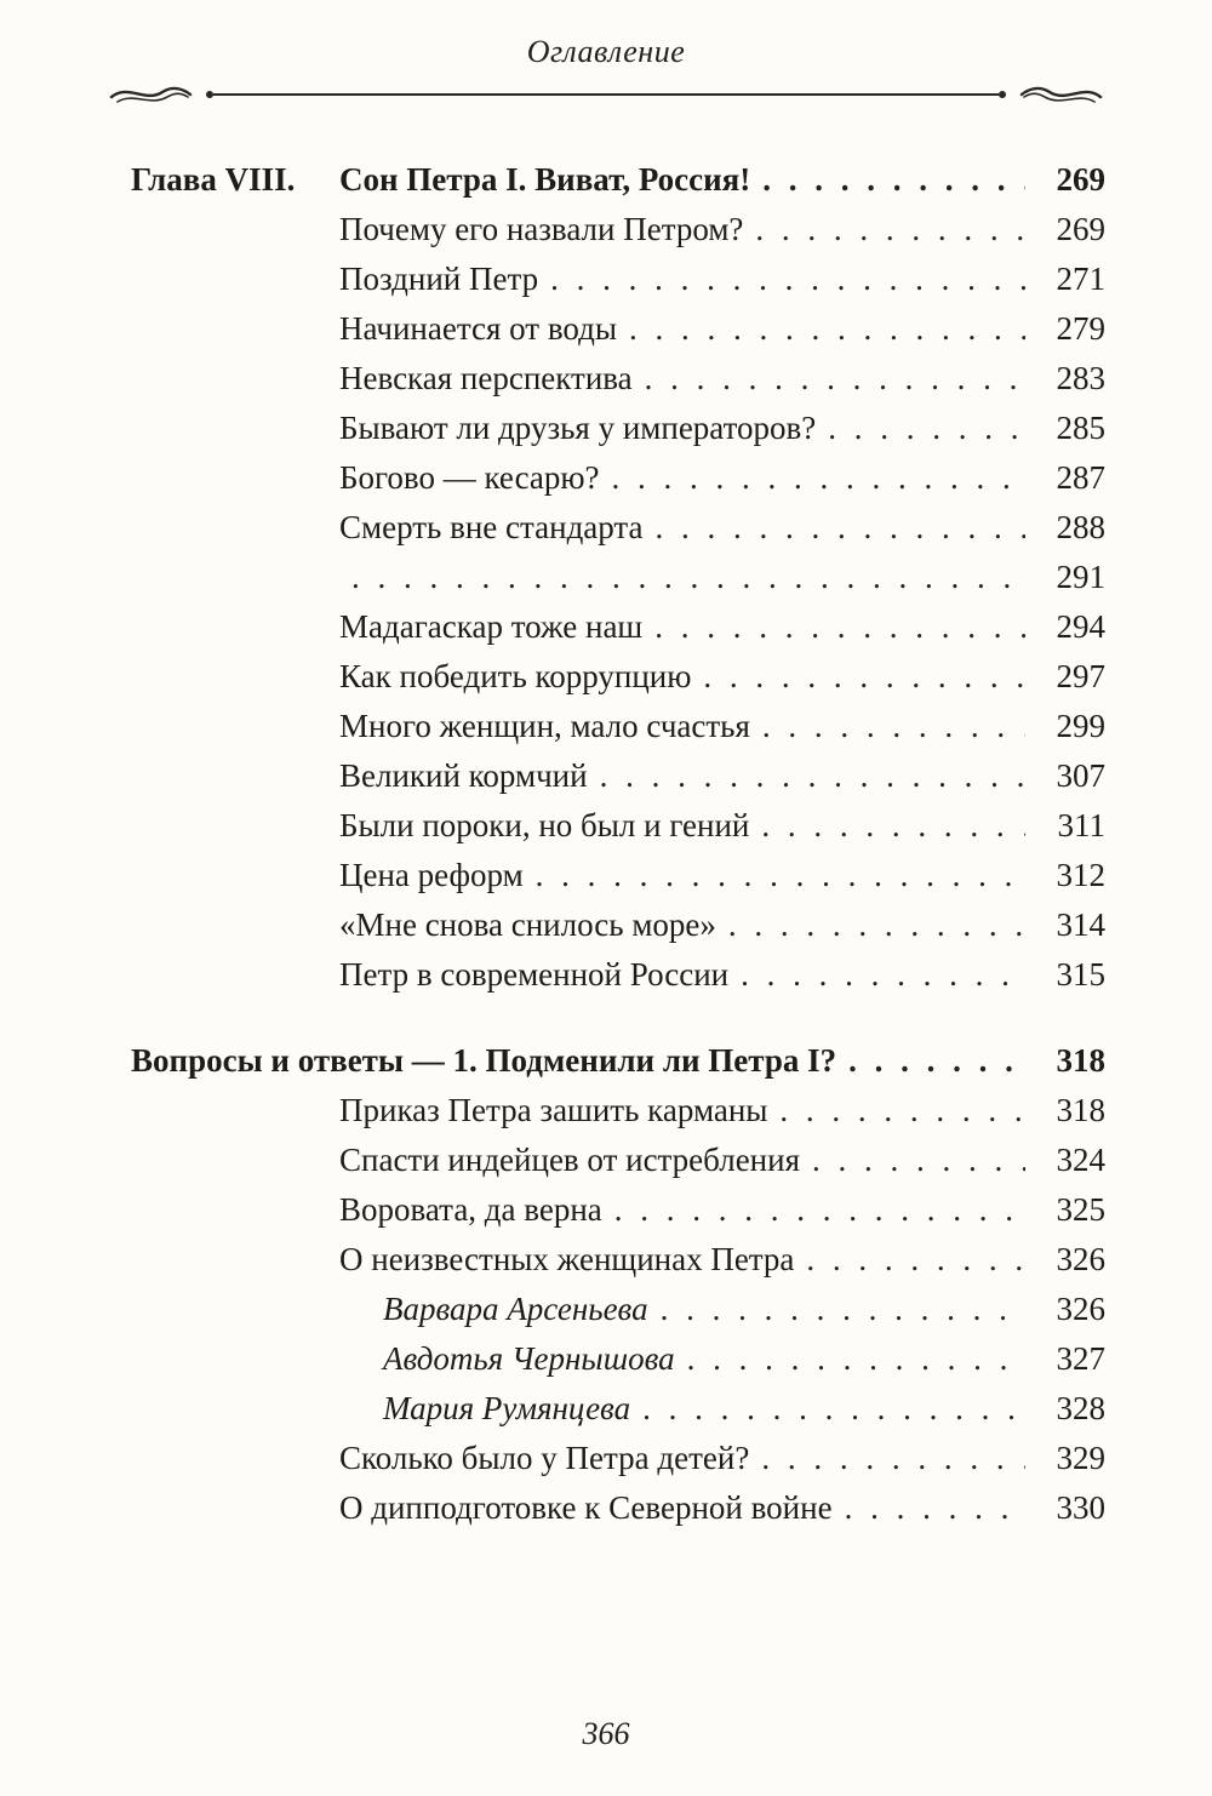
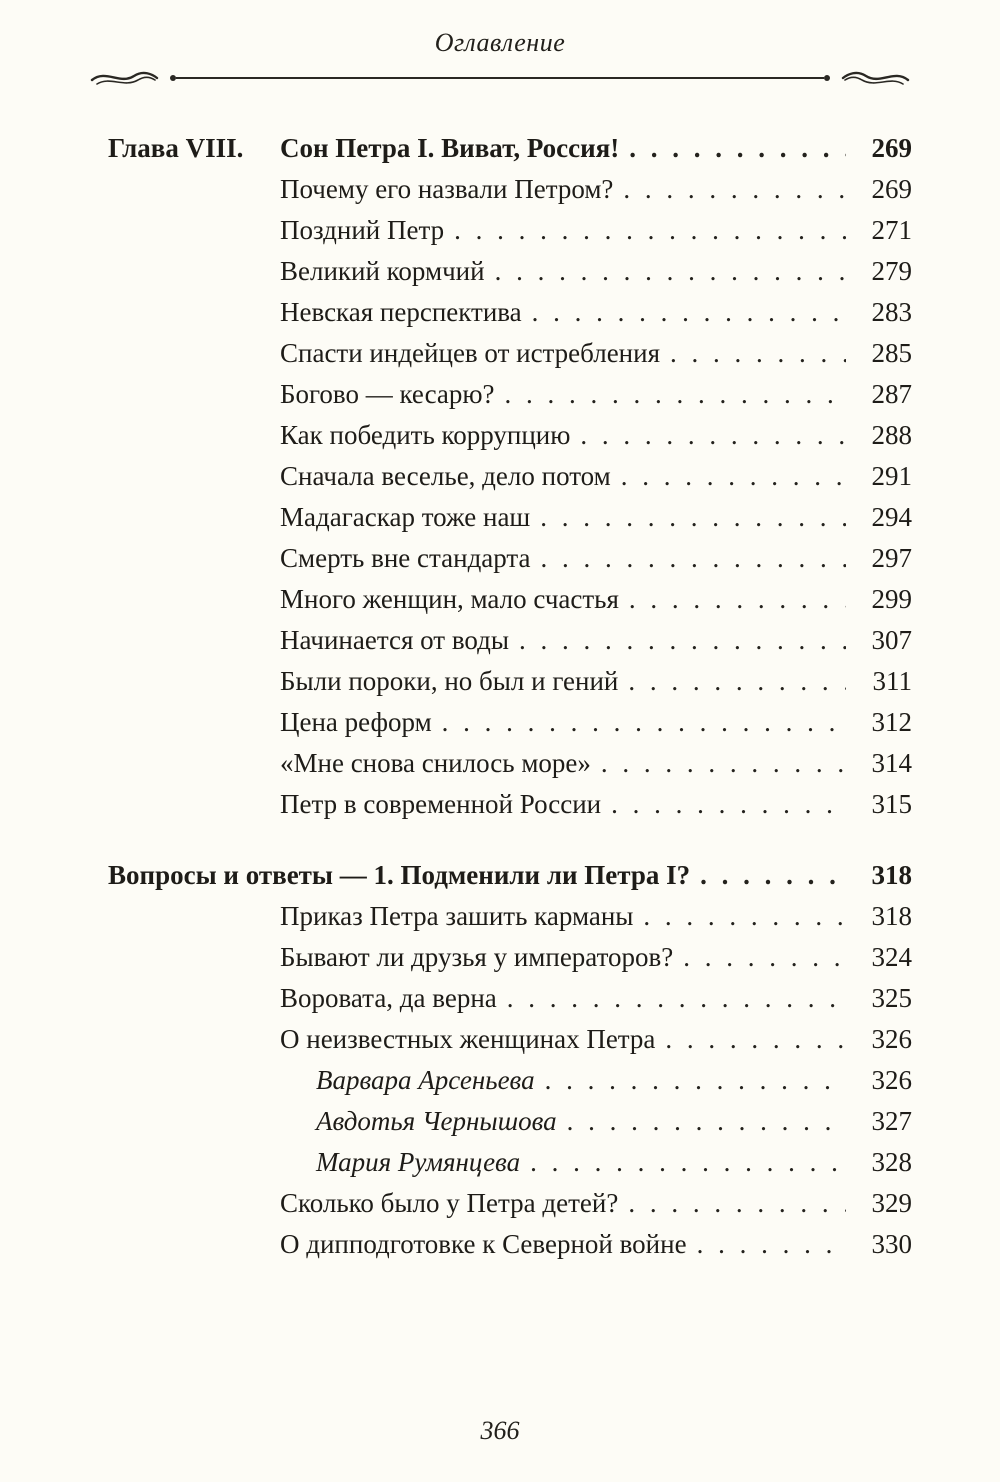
  Оглавление
  Глава VIII.
  Сон Петра I. Виват, Россия!
  269
  Почему его назвали Петром?
  269
  Поздний Петр
  271
- Начинается от воды
+ Великий кормчий
  279
  Невская перспектива
  283
- Бывают ли друзья у императоров?
+ Спасти индейцев от истребления
  285
  Богово — кесарю?
  287
- Смерть вне стандарта
+ Как победить коррупцию
  288
+ Сначала веселье, дело потом
  291
  Мадагаскар тоже наш
  294
- Как победить коррупцию
+ Смерть вне стандарта
  297
  Много женщин, мало счастья
  299
- Великий кормчий
+ Начинается от воды
  307
  Были пороки, но был и гений
  311
  Цена реформ
  312
  «Мне снова снилось море»
  314
  Петр в современной России
  315
  Вопросы и ответы — 1. Подменили ли Петра I?
  318
  Приказ Петра зашить карманы
  318
- Спасти индейцев от истребления
+ Бывают ли друзья у императоров?
  324
  Воровата, да верна
  325
  О неизвестных женщинах Петра
  326
  Варвара Арсеньева
  326
  Авдотья Чернышова
  327
  Мария Румянцева
  328
  Сколько было у Петра детей?
  329
  О дипподготовке к Северной войне
  330
  366
